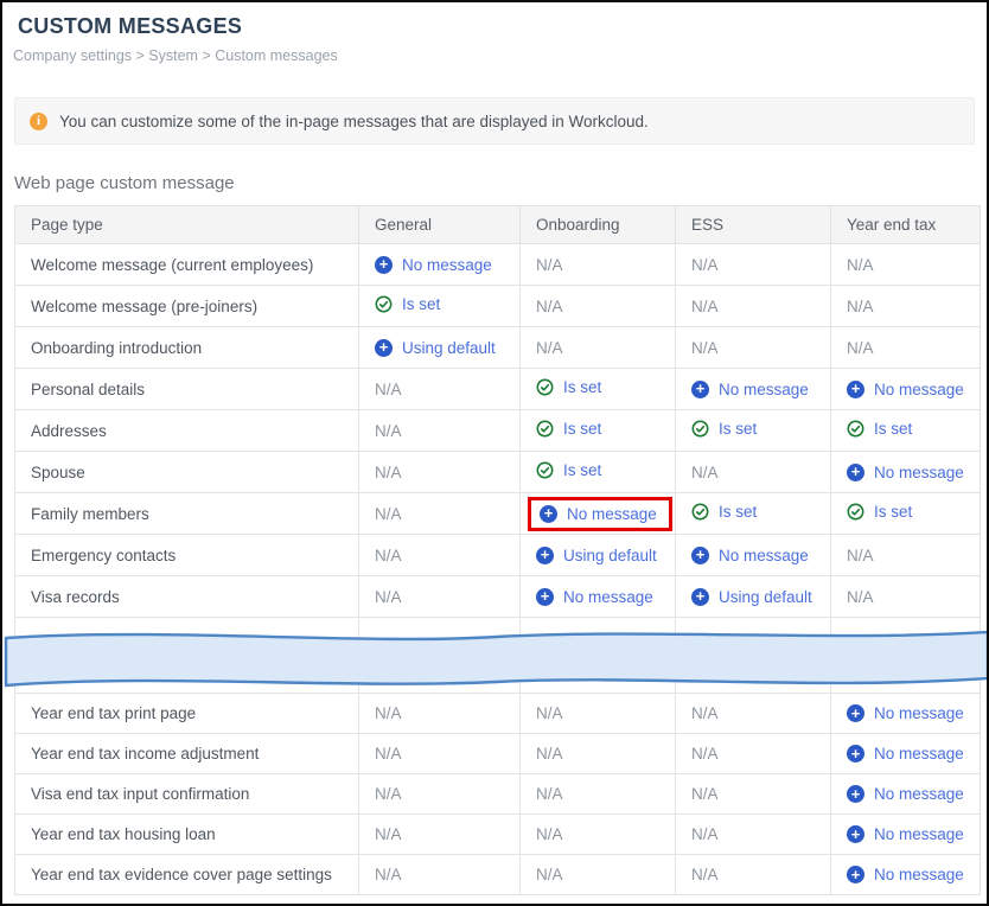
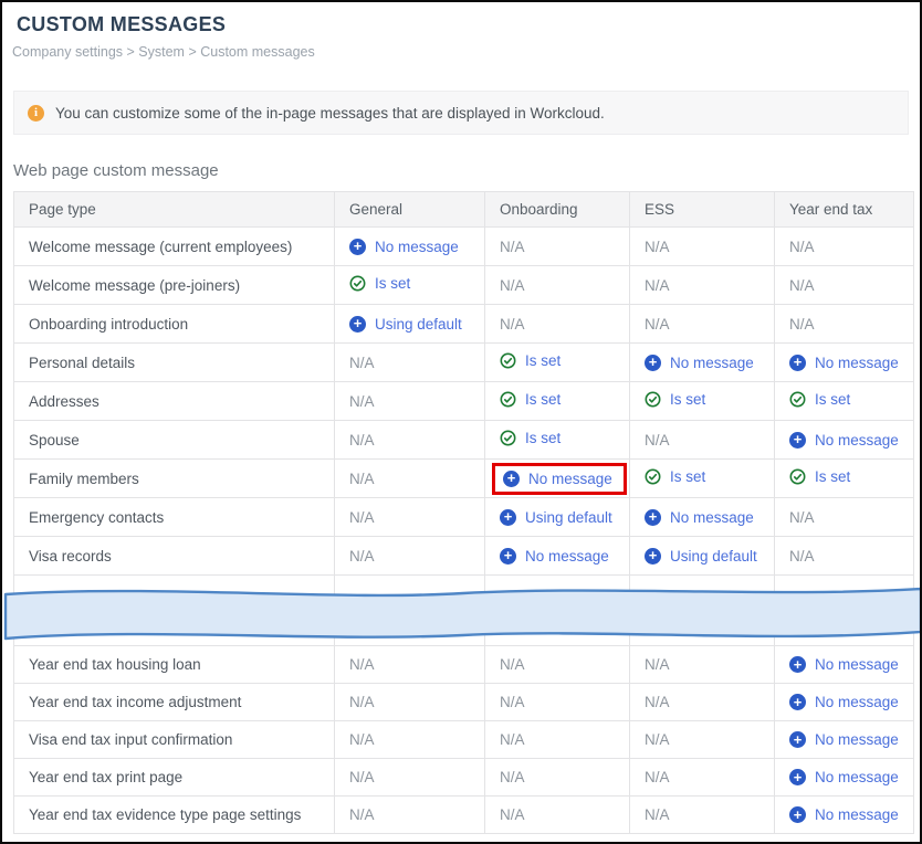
  CUSTOM MESSAGES
  Company settings > System > Custom messages
  i
  You can customize some of the in-page messages that are displayed in Workcloud.
  Web page custom message
  Page type	General	Onboarding	ESS	Year end tax
  Welcome message (current employees)	+ No message	N/A	N/A	N/A
  Welcome message (pre-joiners)	Is set	N/A	N/A	N/A
  Onboarding introduction	+ Using default	N/A	N/A	N/A
  Personal details	N/A	Is set	+ No message	+ No message
  Addresses	N/A	Is set	Is set	Is set
  Spouse	N/A	Is set	N/A	+ No message
  Family members	N/A	+ No message	Is set	Is set
  Emergency contacts	N/A	+ Using default	+ No message	N/A
  Visa records	N/A	+ No message	+ Using default	N/A
- Year end tax print page	N/A	N/A	N/A	+ No message
+ Year end tax housing loan	N/A	N/A	N/A	+ No message
  Year end tax income adjustment	N/A	N/A	N/A	+ No message
  Visa end tax input confirmation	N/A	N/A	N/A	+ No message
- Year end tax housing loan	N/A	N/A	N/A	+ No message
+ Year end tax print page	N/A	N/A	N/A	+ No message
- Year end tax evidence cover page settings	N/A	N/A	N/A	+ No message
+ Year end tax evidence type page settings	N/A	N/A	N/A	+ No message
